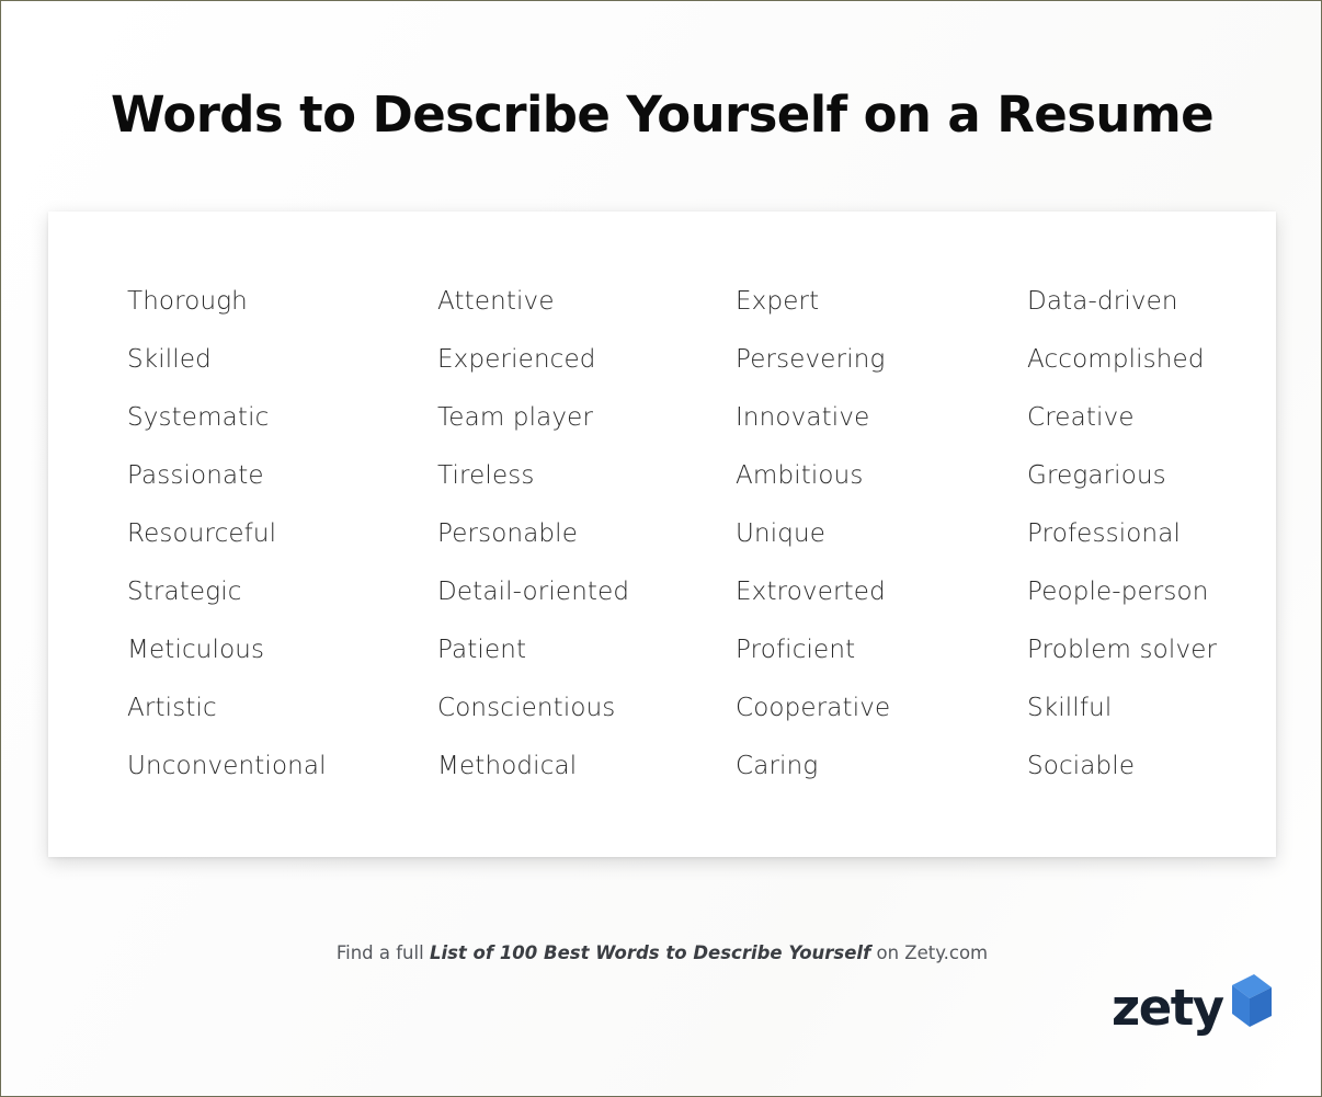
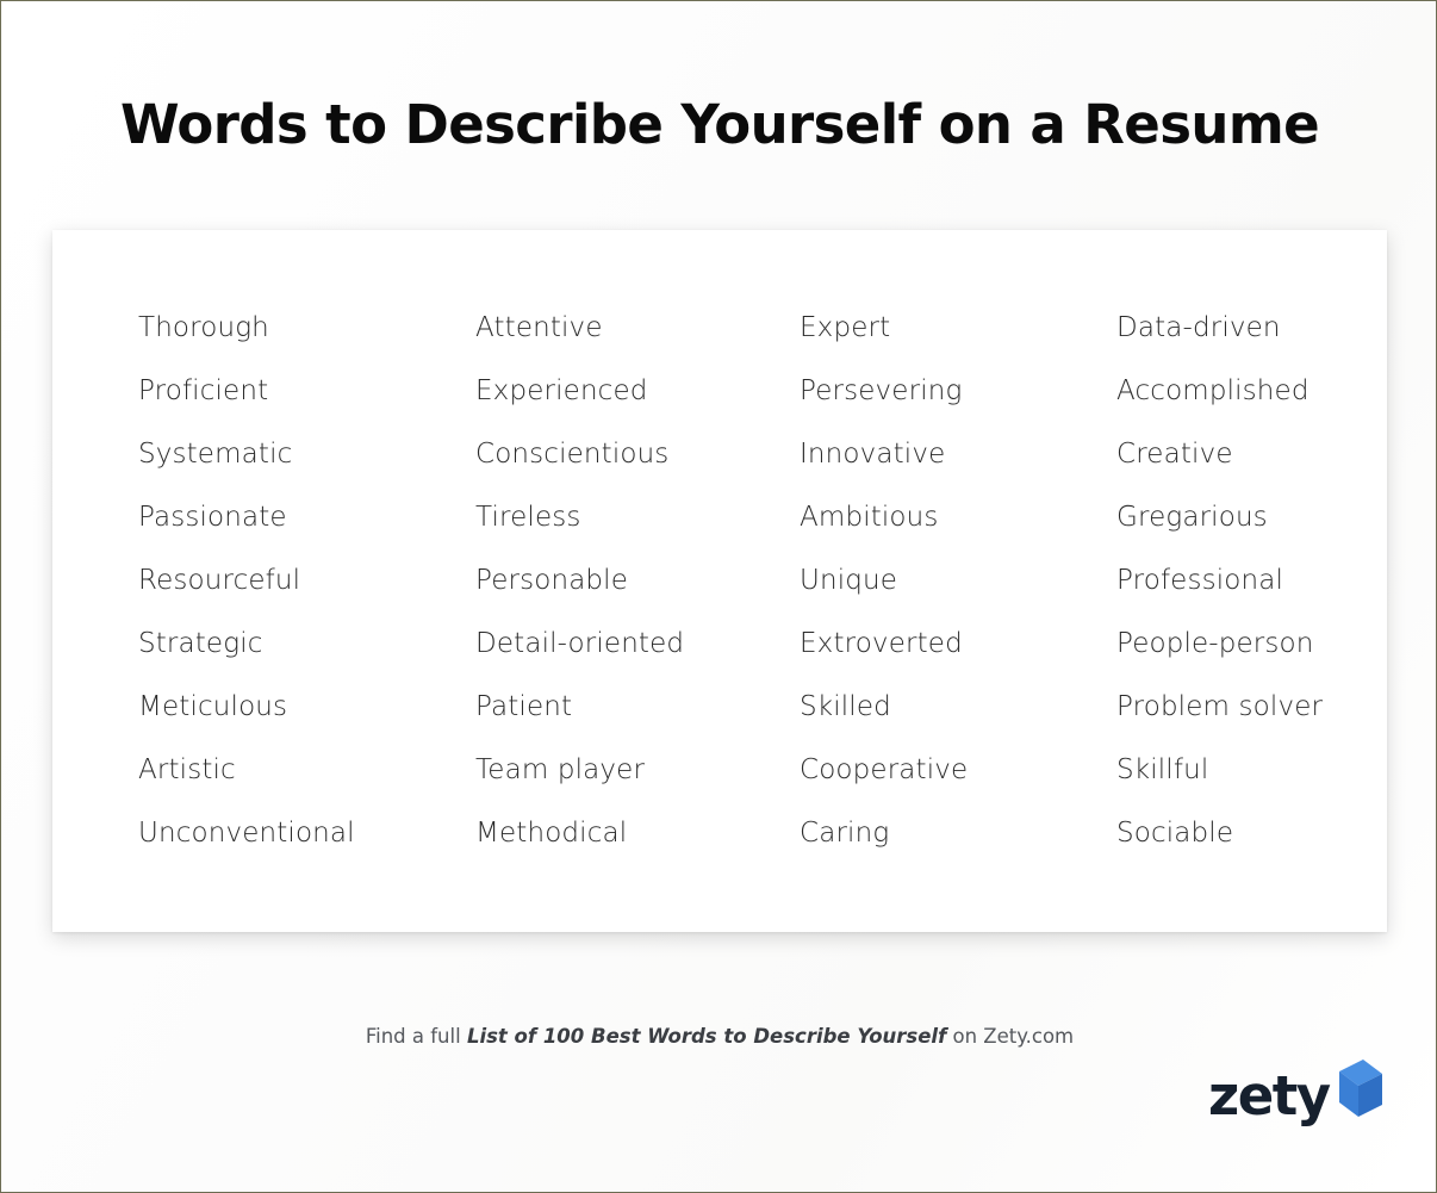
  Words to Describe Yourself on a Resume
  Thorough
- Skilled
+ Proficient
  Systematic
  Passionate
  Resourceful
  Strategic
  Meticulous
  Artistic
  Unconventional
  Attentive
  Experienced
- Team player
+ Conscientious
  Tireless
  Personable
  Detail-oriented
  Patient
- Conscientious
+ Team player
  Methodical
  Expert
  Persevering
  Innovative
  Ambitious
  Unique
  Extroverted
- Proficient
+ Skilled
  Cooperative
  Caring
  Data-driven
  Accomplished
  Creative
  Gregarious
  Professional
  People-person
  Problem solver
  Skillful
  Sociable
  Find a full List of 100 Best Words to Describe Yourself on Zety.com
  zety
